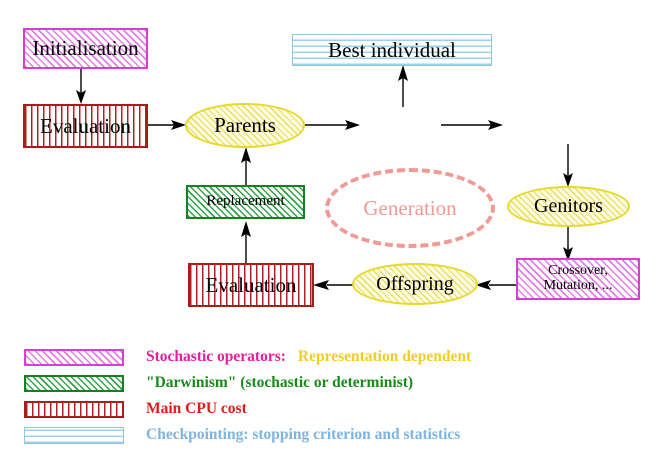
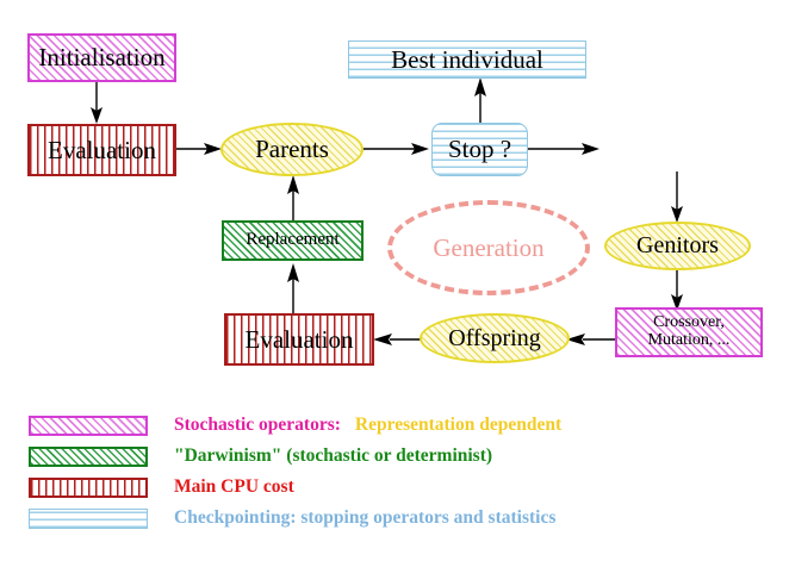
  Initialisation
  Evaluation
  Parents
+ Stop ?
  Best individual
  Genitors
  Crossover,
  Mutation, ...
  Offspring
  Evaluation
  Replacement
  Generation
  Stochastic operators: Representation dependent
  "Darwinism" (stochastic or determinist)
  Main CPU cost
- Checkpointing: stopping criterion and statistics
+ Checkpointing: stopping operators and statistics
